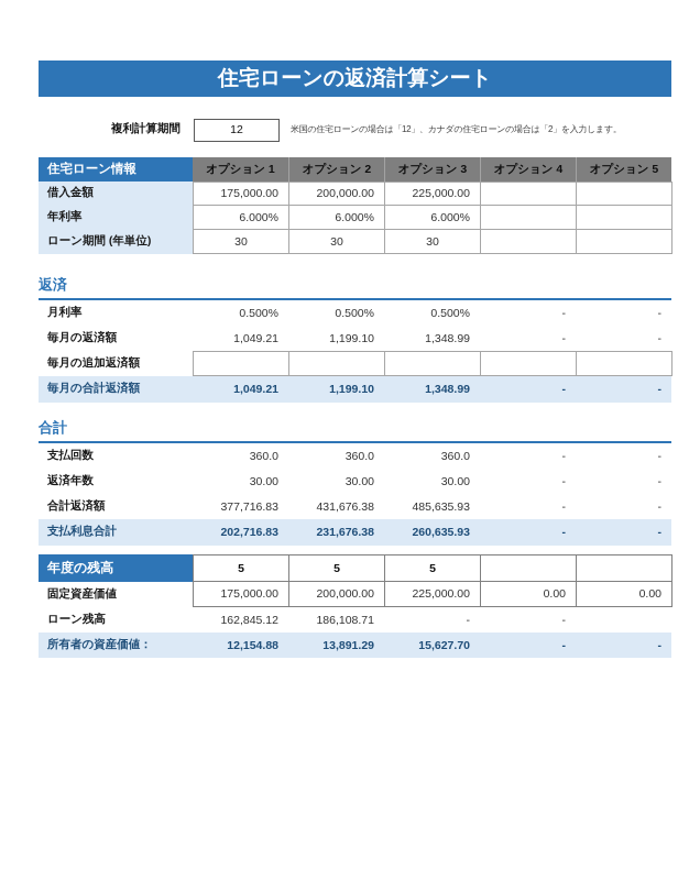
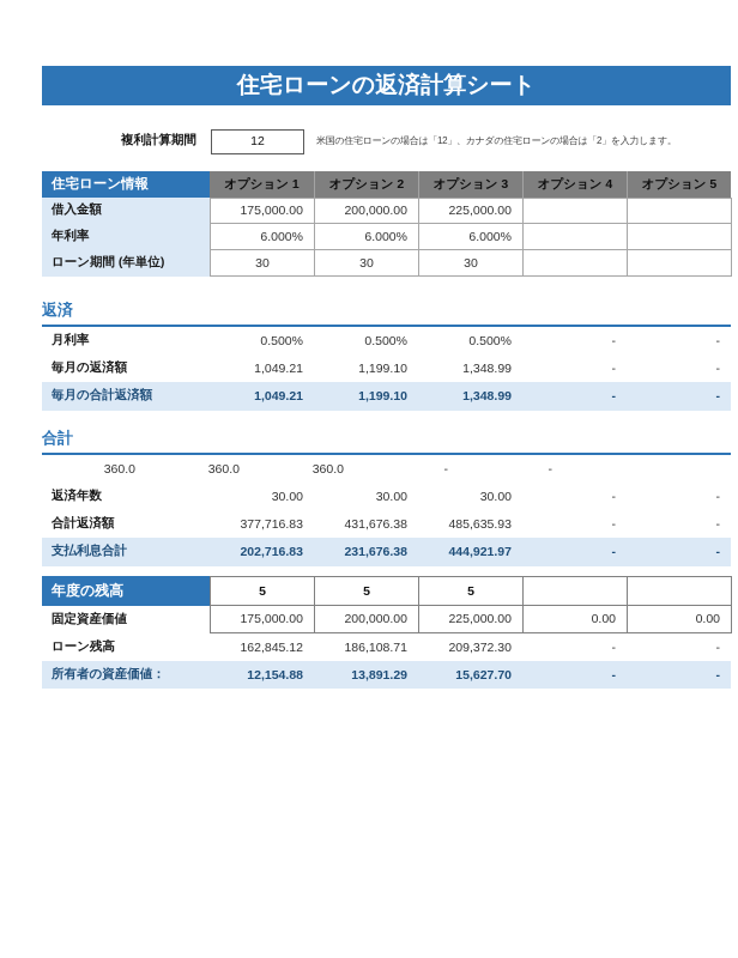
  住宅ローンの返済計算シート
  複利計算期間
  12
  米国の住宅ローンの場合は「12」、カナダの住宅ローンの場合は「2」を入力します。
  住宅ローン情報
  オプション 1
  オプション 2
  オプション 3
  オプション 4
  オプション 5
  借入金額
  175,000.00
  200,000.00
  225,000.00
  年利率
  6.000%
  6.000%
  6.000%
  ローン期間 (年単位)
  30
  30
  30
  返済
  月利率
  0.500%
  0.500%
  0.500%
  -
  -
  毎月の返済額
  1,049.21
  1,199.10
  1,348.99
  -
  -
- 毎月の追加返済額
  毎月の合計返済額
  1,049.21
  1,199.10
  1,348.99
  -
  -
  合計
- 支払回数
  360.0
  360.0
  360.0
  -
  -
  返済年数
  30.00
  30.00
  30.00
  -
  -
  合計返済額
  377,716.83
  431,676.38
  485,635.93
  -
  -
  支払利息合計
  202,716.83
  231,676.38
- 260,635.93
+ 444,921.97
  -
  -
  年度の残高
  5
  5
  5
  固定資産価値
  175,000.00
  200,000.00
  225,000.00
  0.00
  0.00
  ローン残高
  162,845.12
  186,108.71
+ 209,372.30
  -
  -
  所有者の資産価値：
  12,154.88
  13,891.29
  15,627.70
  -
  -
